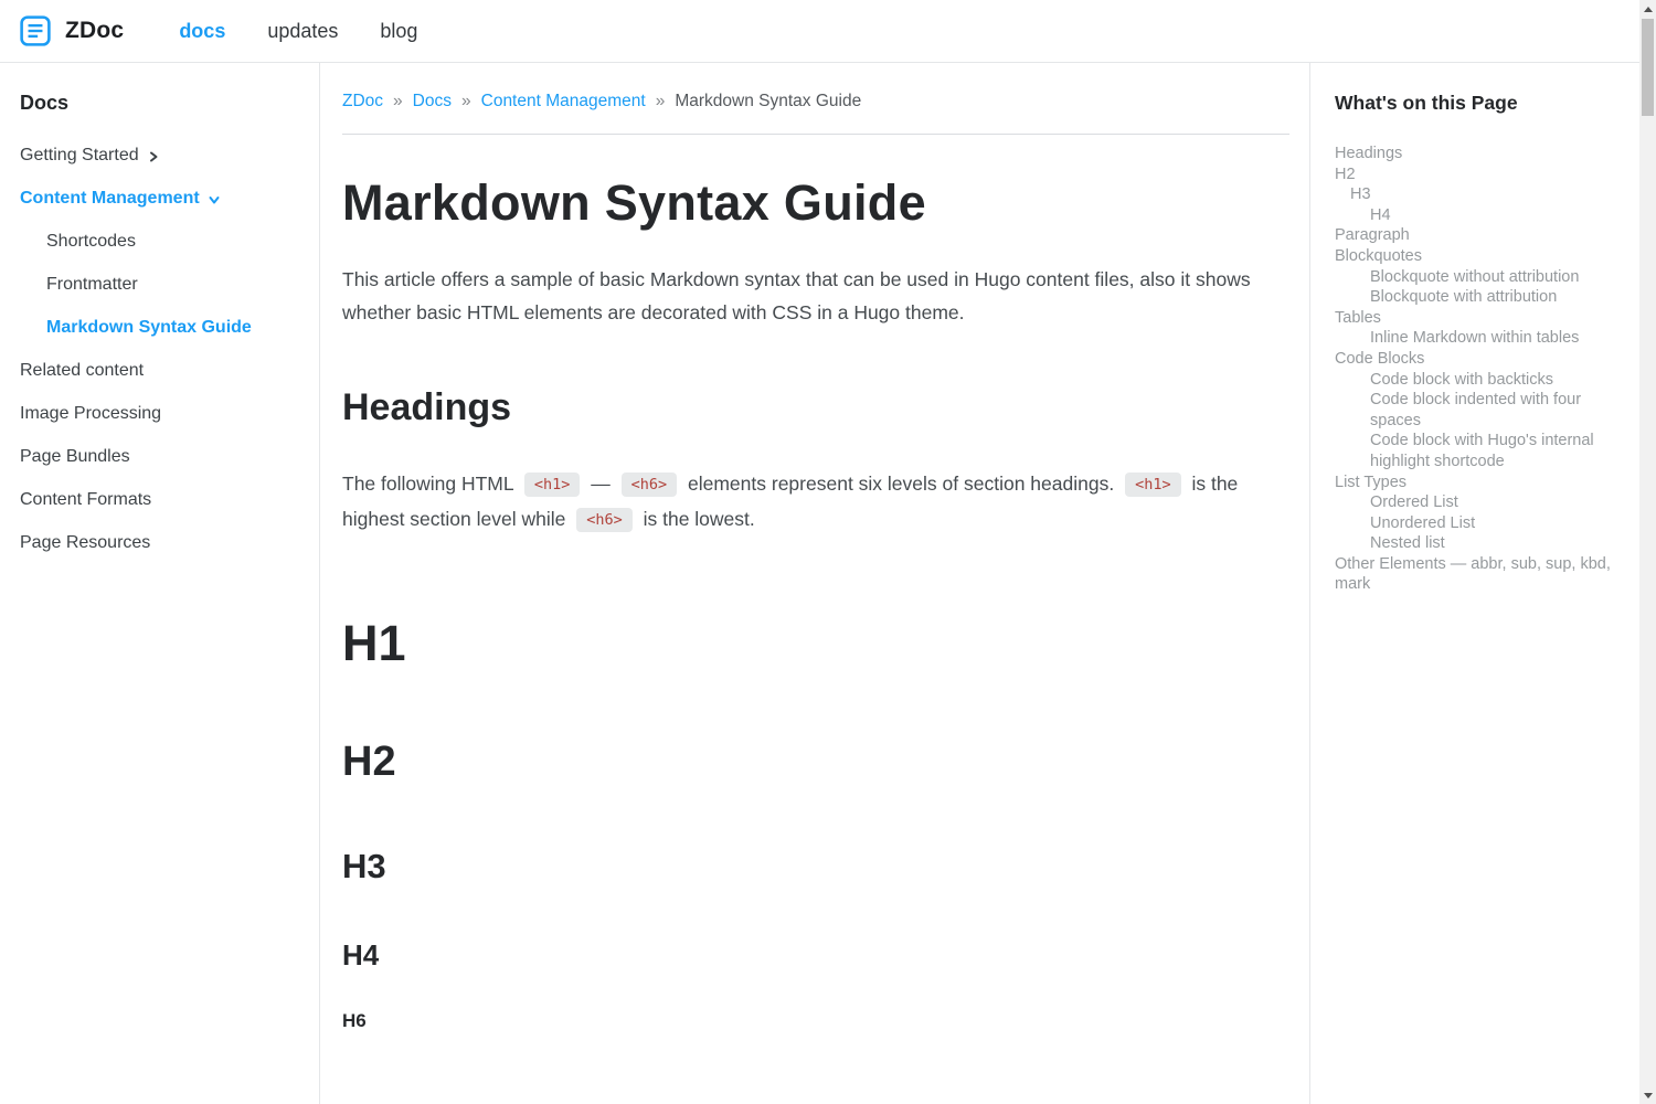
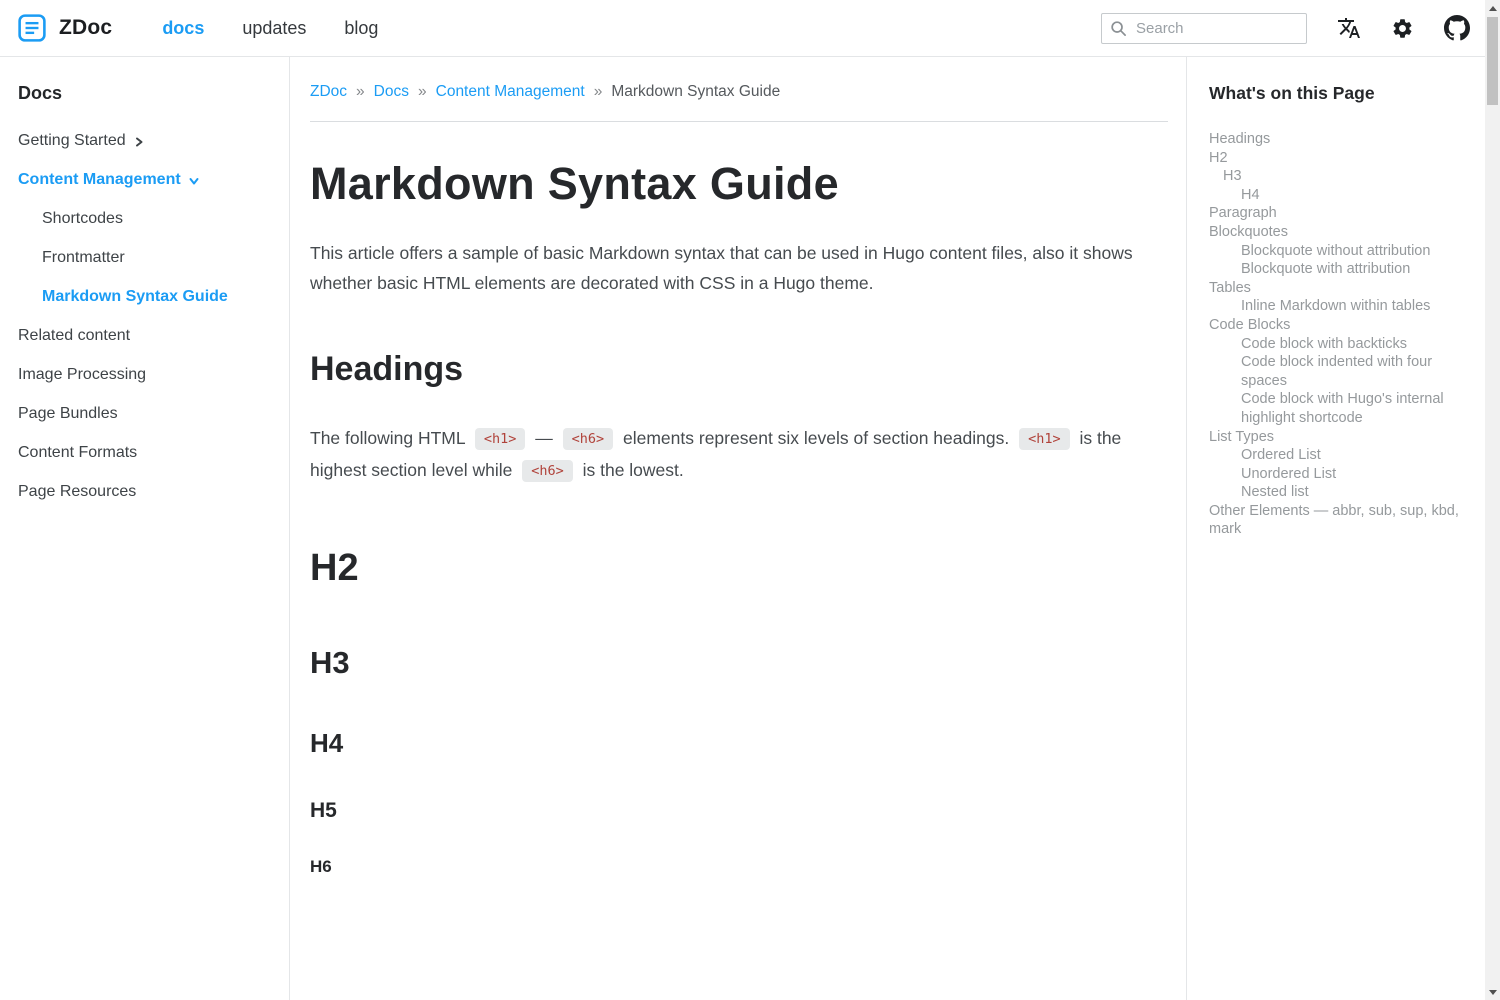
  ZDoc
  docs
  updates
  blog
+ Search
  Docs
  Getting Started
  Content Management
  Shortcodes
  Frontmatter
  Markdown Syntax Guide
  Related content
  Image Processing
  Page Bundles
  Content Formats
  Page Resources
  ZDoc
  »
  Docs
  »
  Content Management
  »
  Markdown Syntax Guide
  Markdown Syntax Guide
  This article offers a sample of basic Markdown syntax that can be used in Hugo content files, also it shows whether basic HTML elements are decorated with CSS in a Hugo theme.
  Headings
  The following HTML <h1> — <h6> elements represent six levels of section headings. <h1> is the highest section level while <h6> is the lowest.
- H1
  H2
  H3
  H4
+ H5
  H6
  What's on this Page
  Headings
  H2
  H3
  H4
  Paragraph
  Blockquotes
  Blockquote without attribution
  Blockquote with attribution
  Tables
  Inline Markdown within tables
  Code Blocks
  Code block with backticks
  Code block indented with four spaces
  Code block with Hugo's internal highlight shortcode
  List Types
  Ordered List
  Unordered List
  Nested list
  Other Elements — abbr, sub, sup, kbd, mark
